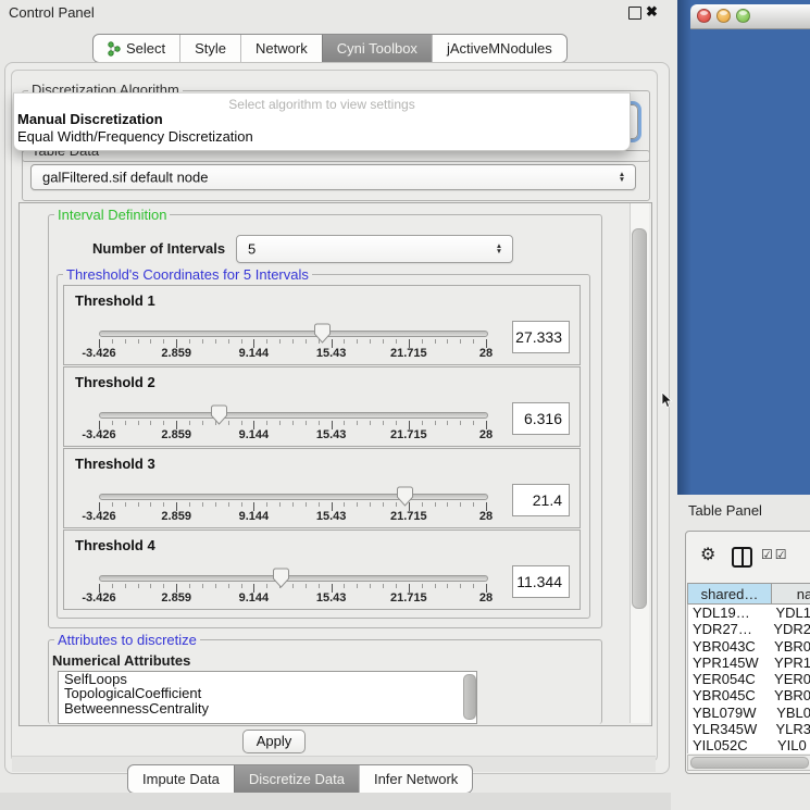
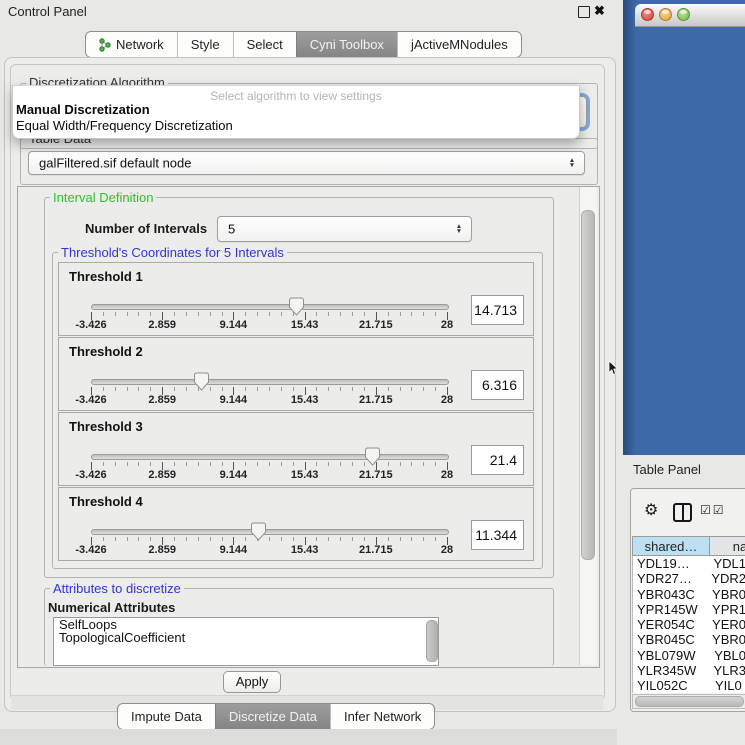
  Control Panel
  ✖
- Select
+ Network
  Style
- Network
+ Select
  Cyni Toolbox
  jActiveMNodules
  Discretization Algorithm
  Select algorithm to view settings
  Manual Discretization
  Equal Width/Frequency Discretization
  galFiltered.sif default node
  Interval Definition
  Number of Intervals
  5
  Threshold's Coordinates for 5 Intervals
  Threshold 1
  -3.426
  2.859
  9.144
  15.43
  21.715
  28
- 27.333
+ 14.713
  Threshold 2
  -3.426
  2.859
  9.144
  15.43
  21.715
  28
  6.316
  Threshold 3
  -3.426
  2.859
  9.144
  15.43
  21.715
  28
  21.4
  Threshold 4
  -3.426
  2.859
  9.144
  15.43
  21.715
  28
  11.344
  Attributes to discretize
  Numerical Attributes
  SelfLoops
  TopologicalCoefficient
- BetweennessCentrality
  Apply
  Impute Data
  Discretize Data
  Infer Network
  Table Panel
  ⚙
  ☑☑
  shared…
  na
  YDL19…
  YDL1
  YDR27…
  YDR2
  YBR043C
  YBR0
  YPR145W
  YPR1
  YER054C
  YER0
  YBR045C
  YBR0
  YBL079W
  YBL0
  YLR345W
  YLR3
  YIL052C
  YIL0
